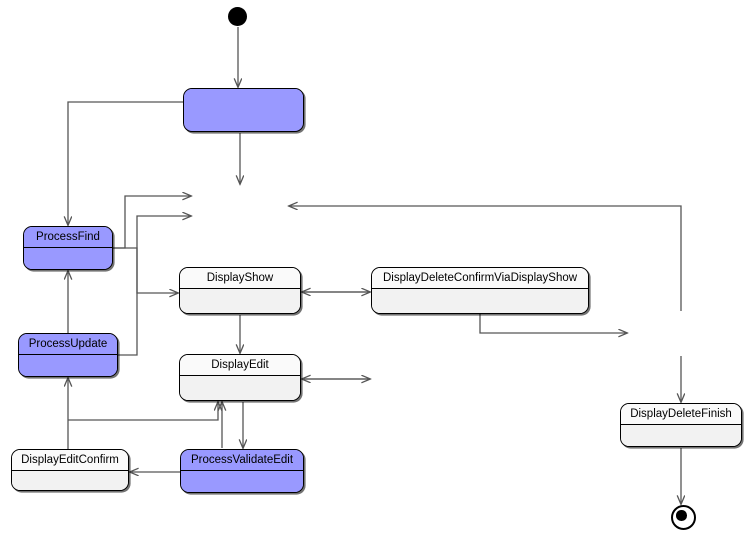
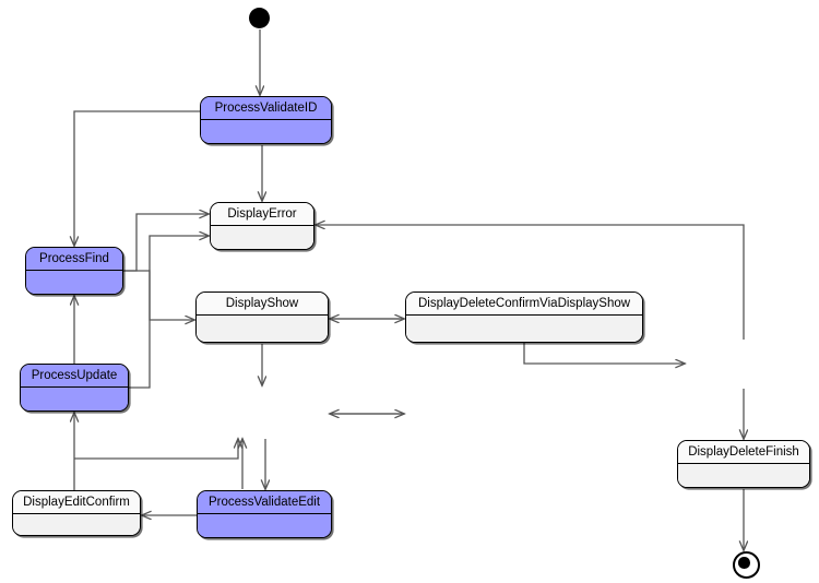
+ ProcessValidateID
+ DisplayError
  ProcessFind
  DisplayShow
  DisplayDeleteConfirmViaDisplayShow
  ProcessUpdate
- DisplayEdit
  DisplayDeleteFinish
  DisplayEditConfirm
  ProcessValidateEdit
